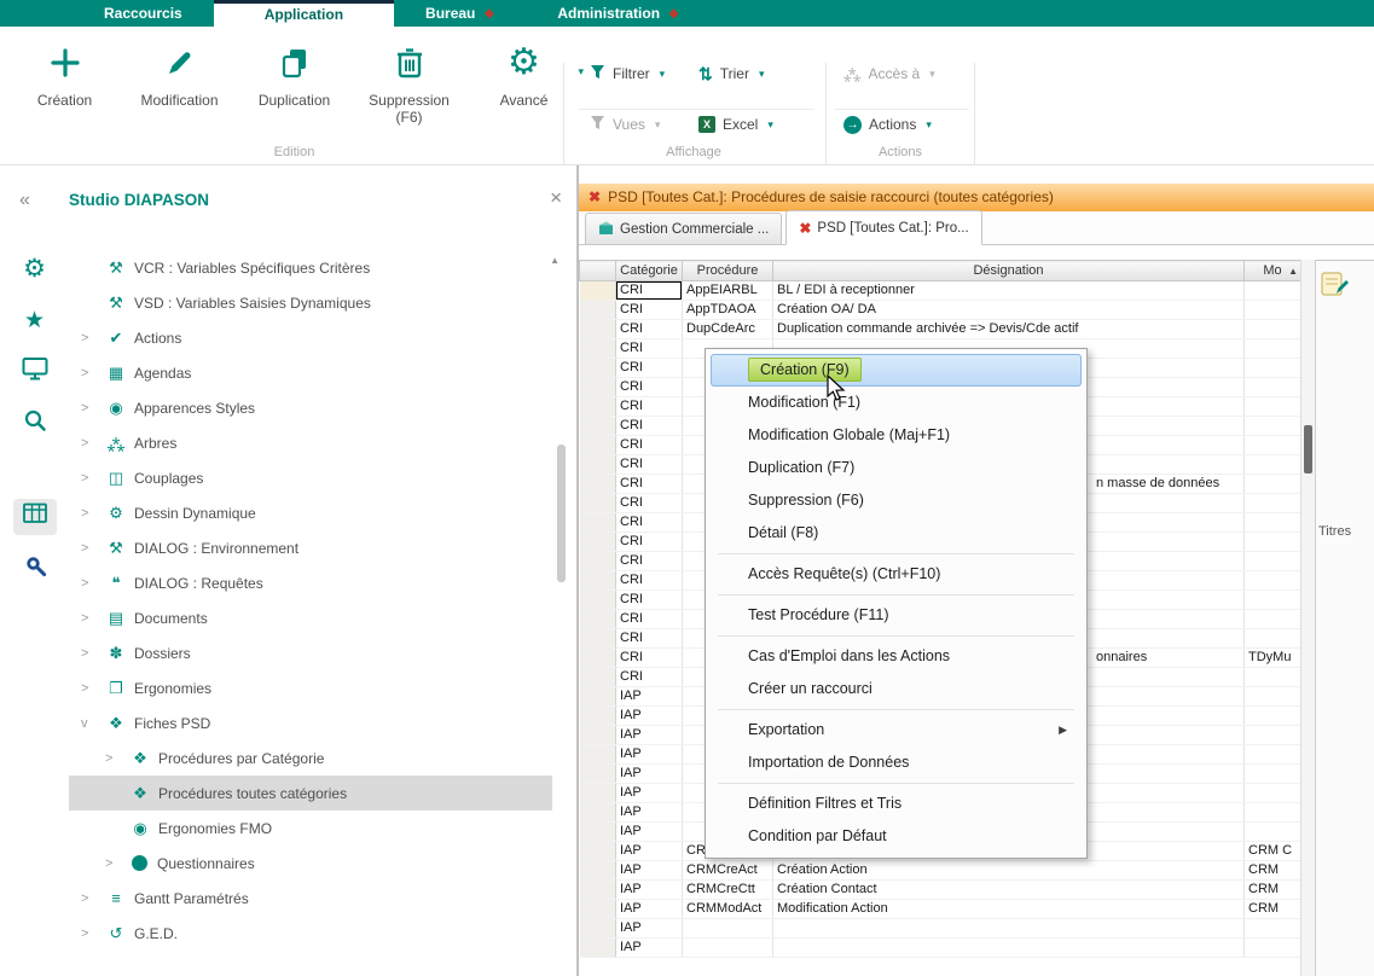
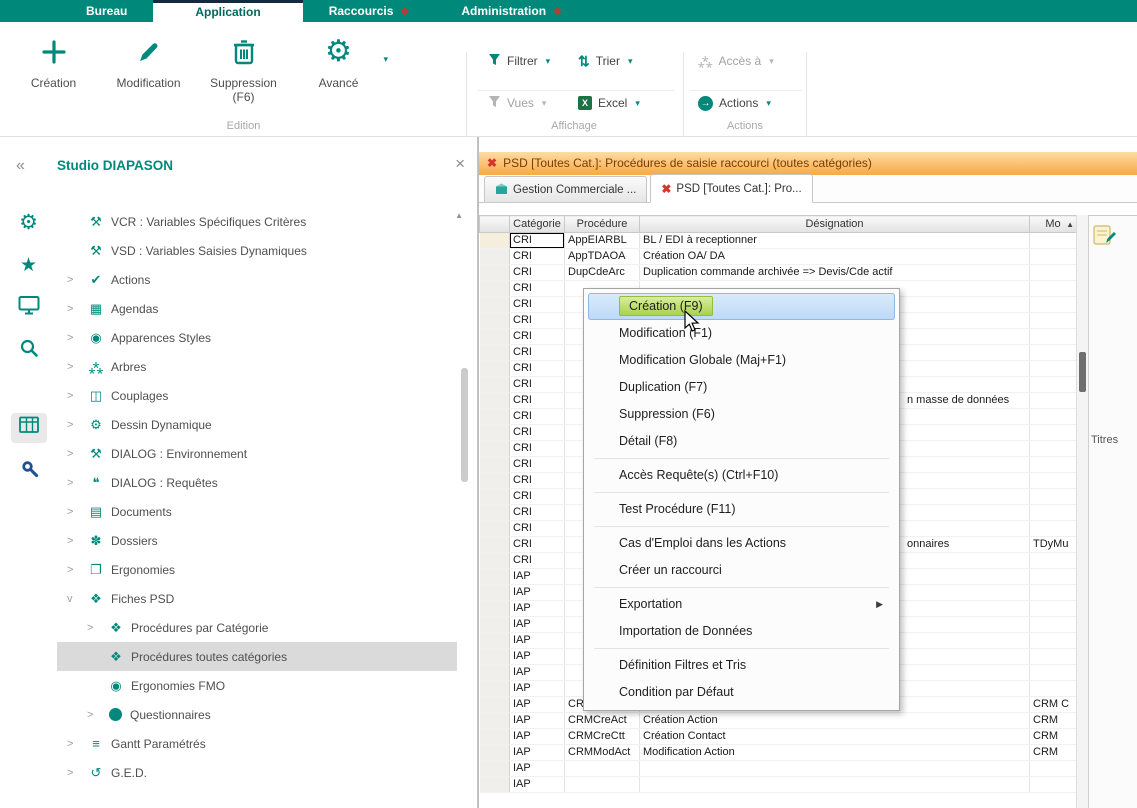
- Raccourcis
+ Bureau
  Application
- Bureau ❖
+ Raccourcis ❖
  Administration ❖
  Création
  Modification
- Duplication
  Suppression
  (F6)
  ⚙
  Avancé
  ▾
  Edition
  Filtrer
  ▾
  ⇅
  Trier
  ▾
  Vues
  ▾
  X
  Excel
  ▾
  Affichage
  ⁂
  Accès à
  ▾
  →
  Actions
  ▾
  Actions
  «
  Studio DIAPASON
  ×
  ⚙
  ★
  ⚒
  VCR : Variables Spécifiques Critères
  ⚒
  VSD : Variables Saisies Dynamiques
  >
  ✔
  Actions
  >
  ▦
  Agendas
  >
  ◉
  Apparences Styles
  >
  ⁂
  Arbres
  >
  ◫
  Couplages
  >
  ⚙
  Dessin Dynamique
  >
  ⚒
  DIALOG : Environnement
  >
  ❝
  DIALOG : Requêtes
  >
  ▤
  Documents
  >
  ✽
  Dossiers
  >
  ❐
  Ergonomies
  v
  ❖
  Fiches PSD
  >
  ❖
  Procédures par Catégorie
  ❖
  Procédures toutes catégories
  ◉
  Ergonomies FMO
  >
  ?
  Questionnaires
  >
  ≡
  Gantt Paramétrés
  >
  ↺
  G.E.D.
  ▲
  ✖
  PSD [Toutes Cat.]: Procédures de saisie raccourci (toutes catégories)
  Gestion Commerciale ...
  ✖
  PSD [Toutes Cat.]: Pro...
  	Catégorie	Procédure	Désignation	Mo ▲
  	CRI	AppEIARBL	BL / EDI à receptionner
  	CRI	AppTDAOA	Création OA/ DA
  	CRI	DupCdeArc	Duplication commande archivée => Devis/Cde actif
  	CRI
  	CRI
  	CRI
  	CRI
  	CRI
  	CRI
  	CRI
  	CRI		n masse de données
  	CRI
  	CRI
  	CRI
  	CRI
  	CRI
  	CRI
  	CRI
  	CRI
  	CRI		onnaires	TDyMu
  	CRI
  	IAP
  	IAP
  	IAP
  	IAP
  	IAP
  	IAP
  	IAP
  	IAP
  	IAP	CRMCreAct	Création Action	CRM
  	IAP	CRMCreCtt	Création Contact	CRM
  	IAP	CRMModAct	Modification Action	CRM
  	IAP
  	IAP
  Titres
  Création (F9)
  Modification (F1)
  Modification Globale (Maj+F1)
  Duplication (F7)
  Suppression (F6)
  Détail (F8)
  Accès Requête(s) (Ctrl+F10)
  Test Procédure (F11)
  Cas d'Emploi dans les Actions
  Créer un raccourci
  Exportation
  ▶
  Importation de Données
  Définition Filtres et Tris
  Condition par Défaut
